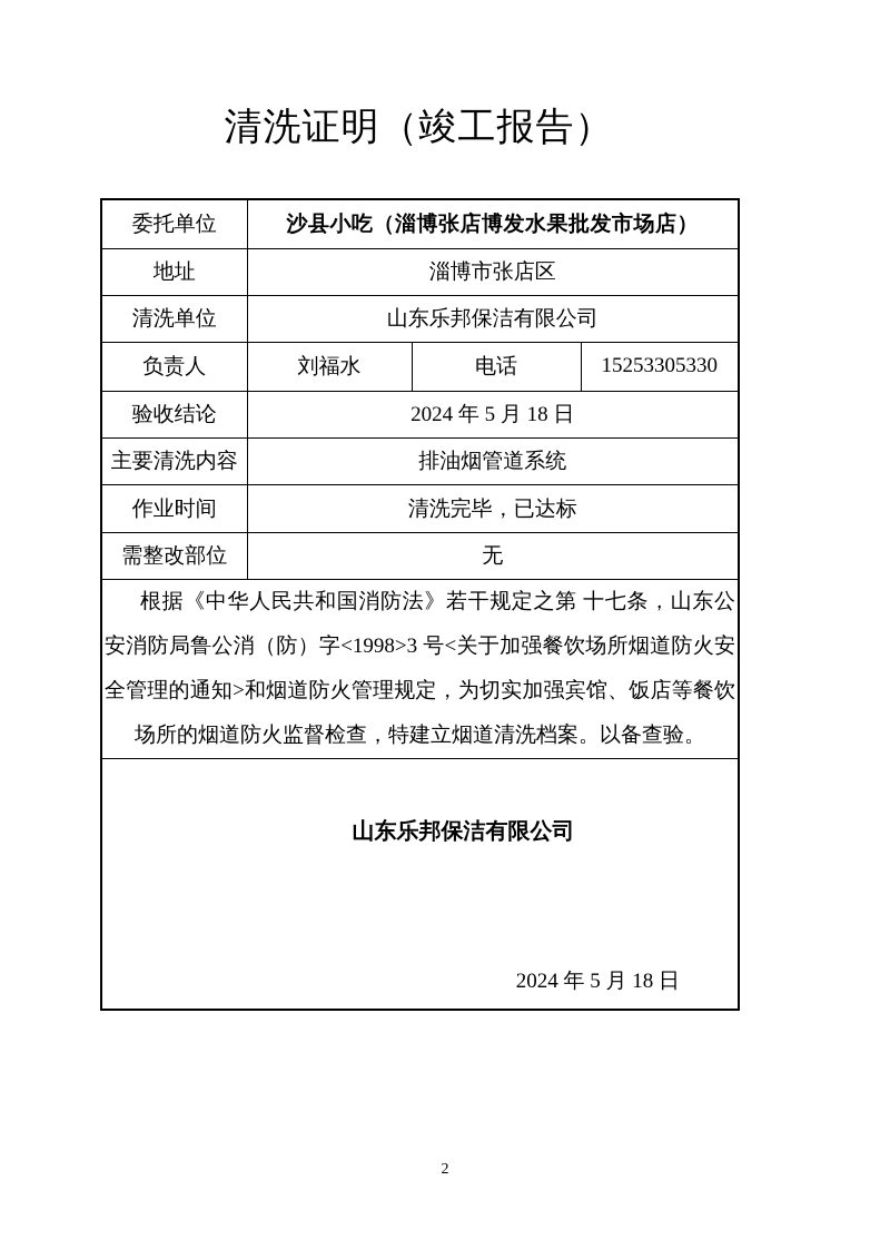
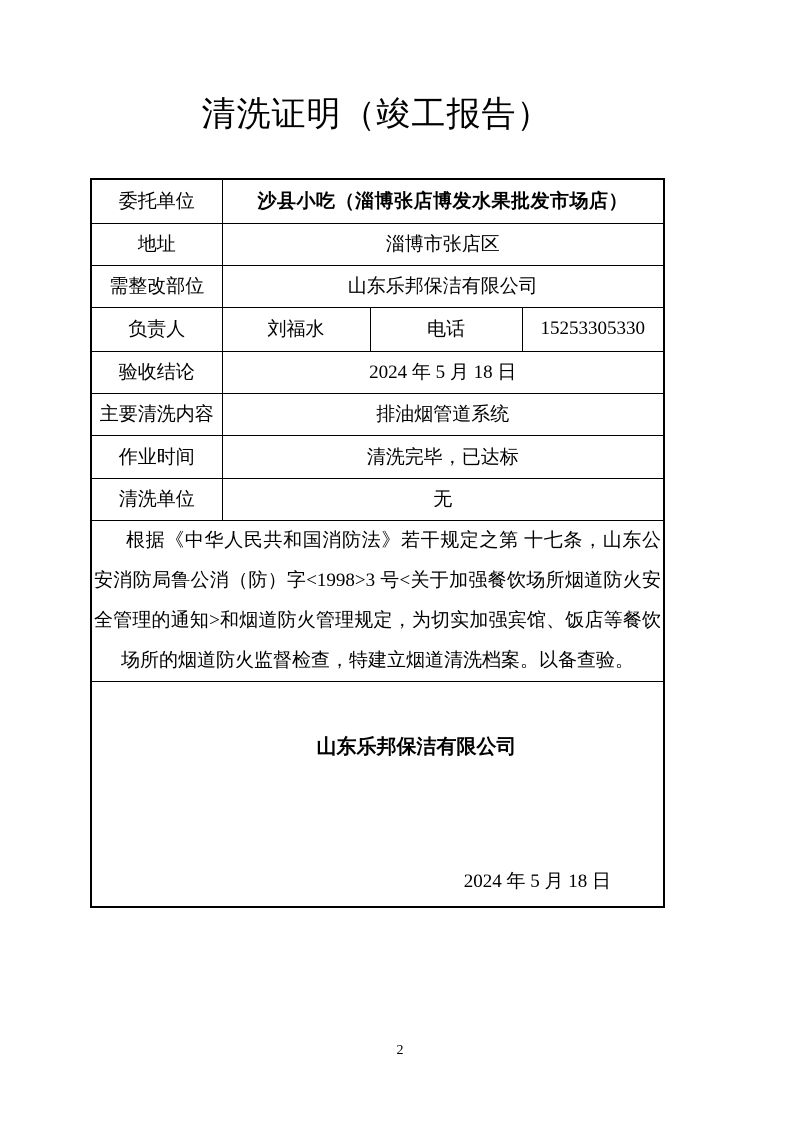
  清洗证明（竣工报告）
  委托单位	沙县小吃（淄博张店博发水果批发市场店）
  地址	淄博市张店区
- 清洗单位	山东乐邦保洁有限公司
+ 需整改部位	山东乐邦保洁有限公司
  负责人	刘福水	电话	15253305330
  验收结论	2024 年 5 月 18 日
  主要清洗内容	排油烟管道系统
  作业时间	清洗完毕，已达标
- 需整改部位	无
+ 清洗单位	无
  根据《中华人民共和国消防法》若干规定之第 十七条，山东公 安消防局鲁公消（防）字<1998>3 号<关于加强餐饮场所烟道防火安 全管理的通知>和烟道防火管理规定，为切实加强宾馆、饭店等餐饮 场所的烟道防火监督检查，特建立烟道清洗档案。以备查验。
  山东乐邦保洁有限公司 2024 年 5 月 18 日
  2
